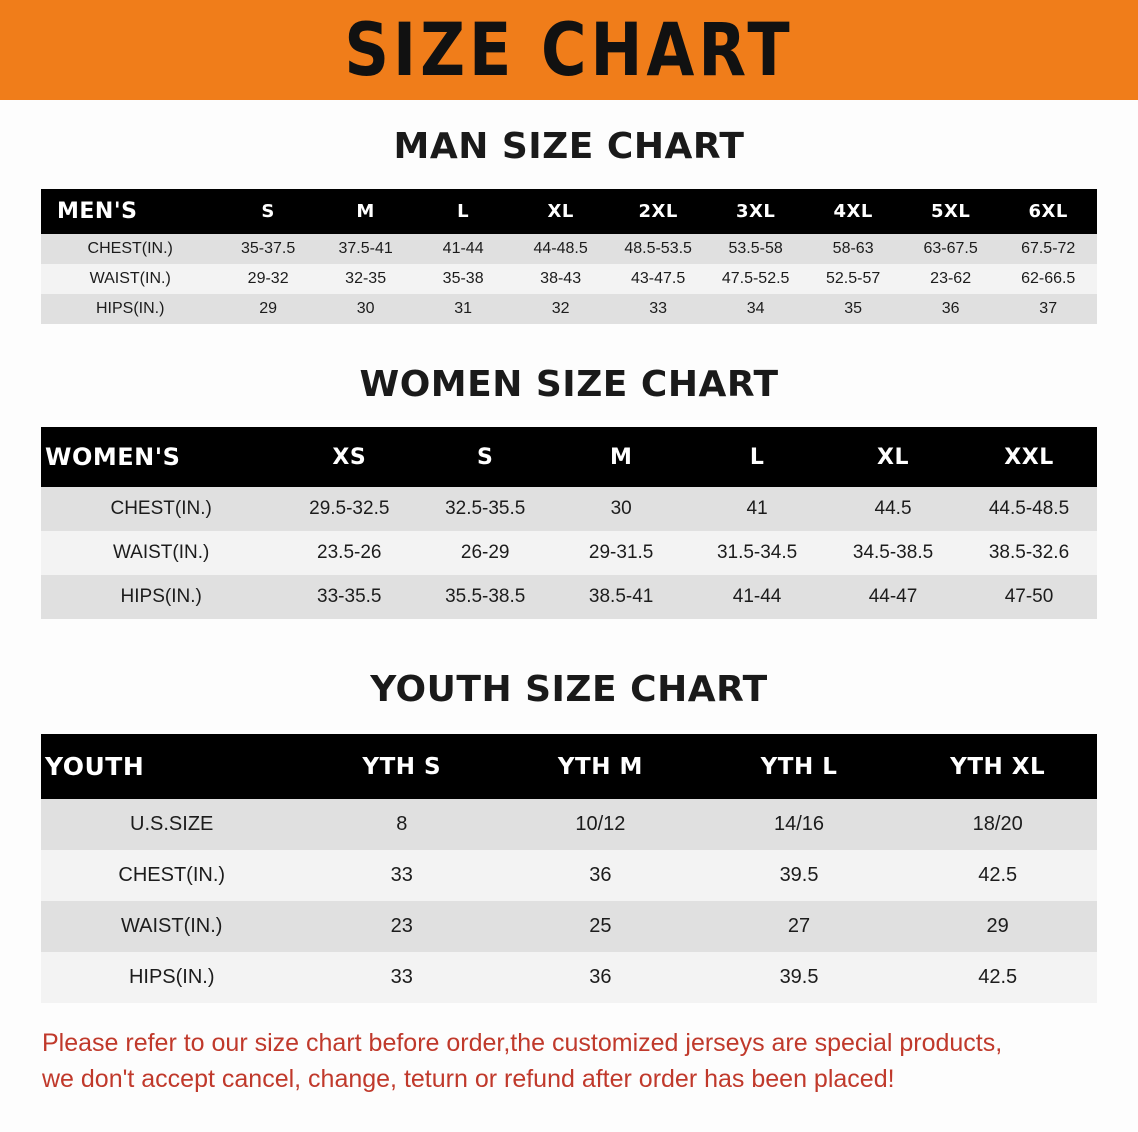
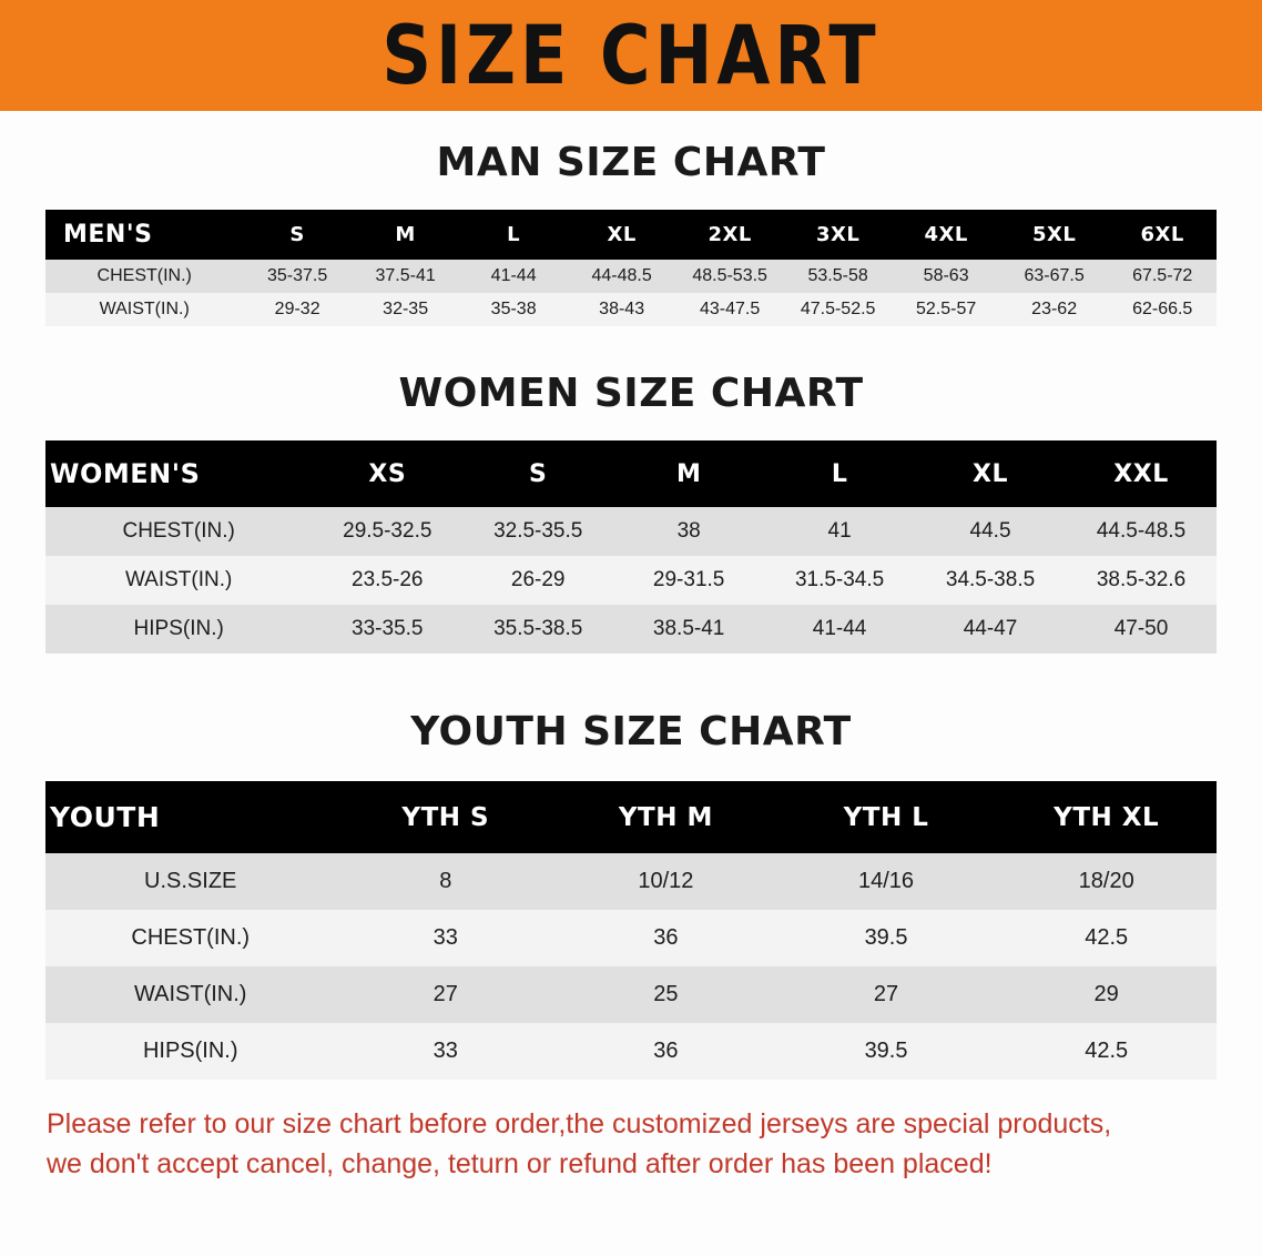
  SIZE CHART
  MAN SIZE CHART
  MEN'S	S	M	L	XL	2XL	3XL	4XL	5XL	6XL
  CHEST(IN.)	35-37.5	37.5-41	41-44	44-48.5	48.5-53.5	53.5-58	58-63	63-67.5	67.5-72
  WAIST(IN.)	29-32	32-35	35-38	38-43	43-47.5	47.5-52.5	52.5-57	23-62	62-66.5
- HIPS(IN.)	29	30	31	32	33	34	35	36	37
  WOMEN SIZE CHART
  WOMEN'S	XS	S	M	L	XL	XXL
- CHEST(IN.)	29.5-32.5	32.5-35.5	30	41	44.5	44.5-48.5
+ CHEST(IN.)	29.5-32.5	32.5-35.5	38	41	44.5	44.5-48.5
  WAIST(IN.)	23.5-26	26-29	29-31.5	31.5-34.5	34.5-38.5	38.5-32.6
  HIPS(IN.)	33-35.5	35.5-38.5	38.5-41	41-44	44-47	47-50
  YOUTH SIZE CHART
  YOUTH	YTH S	YTH M	YTH L	YTH XL
  U.S.SIZE	8	10/12	14/16	18/20
  CHEST(IN.)	33	36	39.5	42.5
- WAIST(IN.)	23	25	27	29
+ WAIST(IN.)	27	25	27	29
  HIPS(IN.)	33	36	39.5	42.5
  Please refer to our size chart before order,the customized jerseys are special products,
  we don't accept cancel, change, teturn or refund after order has been placed!
